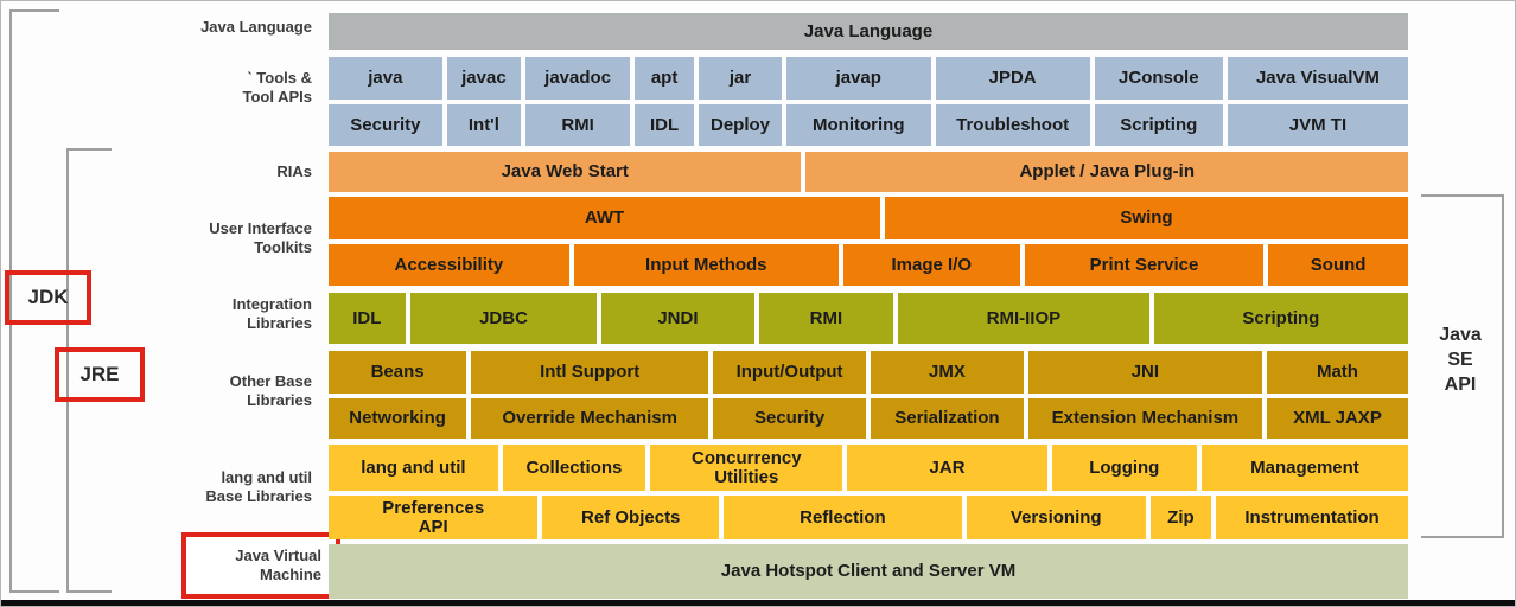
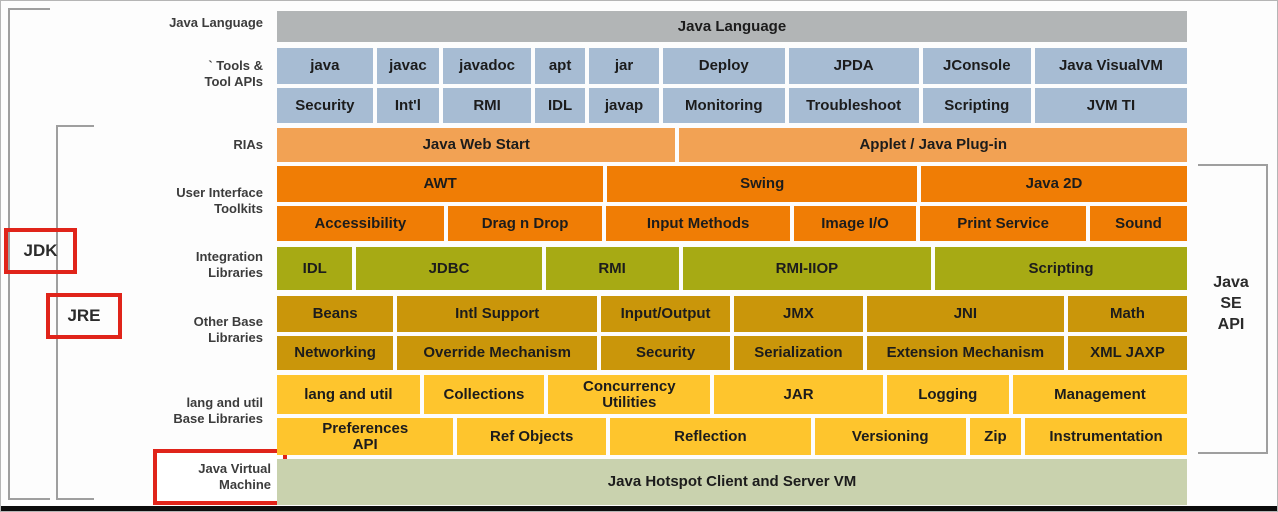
  Java Language
  ` Tools &
  Tool APIs
  RIAs
  User Interface
  Toolkits
  Integration
  Libraries
  Other Base
  Libraries
  lang and util
  Base Libraries
  JDK
  JRE
  Java Virtual
  Machine
  Java
  SE
  API
  Java Language
  java
  javac
  javadoc
  apt
  jar
- javap
+ Deploy
  JPDA
  JConsole
  Java VisualVM
  Security
  Int'l
  RMI
  IDL
- Deploy
+ javap
  Monitoring
  Troubleshoot
  Scripting
  JVM TI
  Java Web Start
  Applet / Java Plug-in
  AWT
  Swing
+ Java 2D
  Accessibility
+ Drag n Drop
  Input Methods
  Image I/O
  Print Service
  Sound
  IDL
  JDBC
- JNDI
  RMI
  RMI-IIOP
  Scripting
  Beans
  Intl Support
  Input/Output
  JMX
  JNI
  Math
  Networking
  Override Mechanism
  Security
  Serialization
  Extension Mechanism
  XML JAXP
  lang and util
  Collections
  Concurrency
  Utilities
  JAR
  Logging
  Management
  Preferences
  API
  Ref Objects
  Reflection
  Versioning
  Zip
  Instrumentation
  Java Hotspot Client and Server VM
